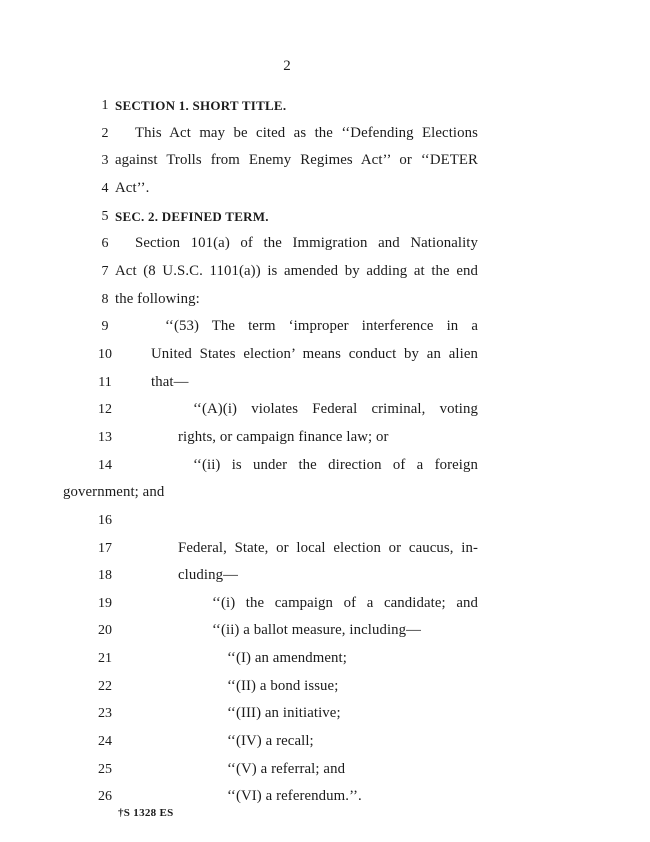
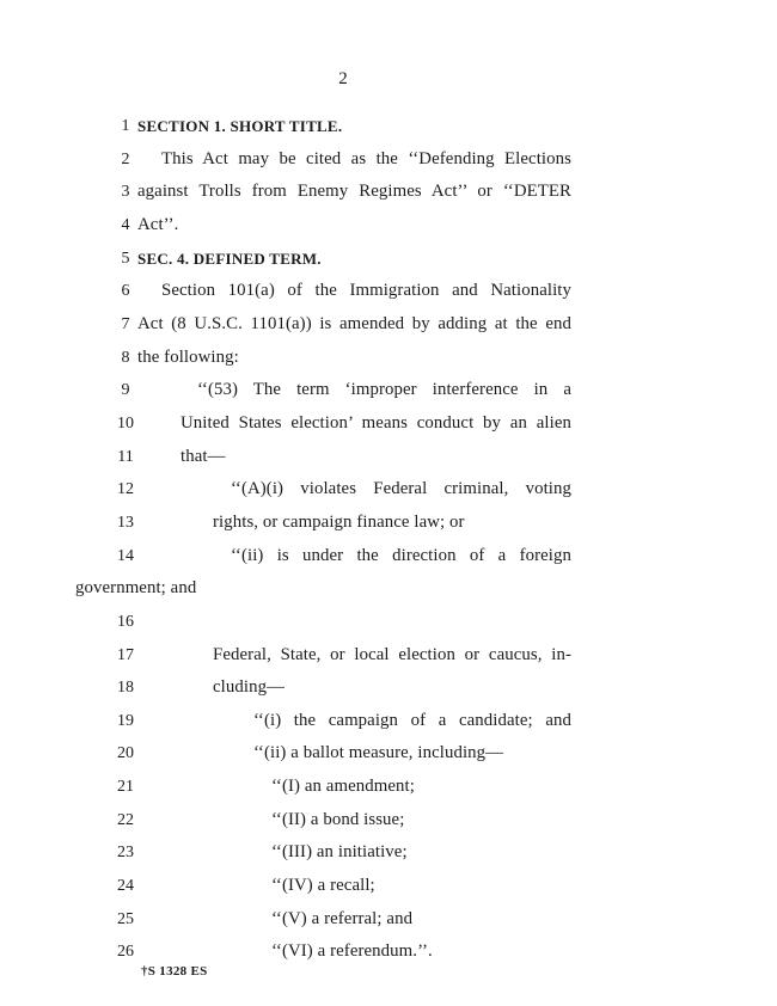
  2
  1
  SECTION 1. SHORT TITLE.
  2
  This Act may be cited as the ‘‘Defending Elections
  3
  against Trolls from Enemy Regimes Act’’ or ‘‘DETER
  4
  Act’’.
  5
- SEC. 2. DEFINED TERM.
+ SEC. 4. DEFINED TERM.
  6
  Section 101(a) of the Immigration and Nationality
  7
  Act (8 U.S.C. 1101(a)) is amended by adding at the end
  8
  the following:
  9
  ‘‘(53) The term ‘improper interference in a
  10
  United States election’ means conduct by an alien
  11
  that—
  12
  ‘‘(A)(i) violates Federal criminal, voting
  13
  rights, or campaign finance law; or
  14
  ‘‘(ii) is under the direction of a foreign
  government; and
  16
  17
  Federal, State, or local election or caucus, in-
  18
  cluding—
  19
  ‘‘(i) the campaign of a candidate; and
  20
  ‘‘(ii) a ballot measure, including—
  21
  ‘‘(I) an amendment;
  22
  ‘‘(II) a bond issue;
  23
  ‘‘(III) an initiative;
  24
  ‘‘(IV) a recall;
  25
  ‘‘(V) a referral; and
  26
  ‘‘(VI) a referendum.’’.
  †S 1328 ES
